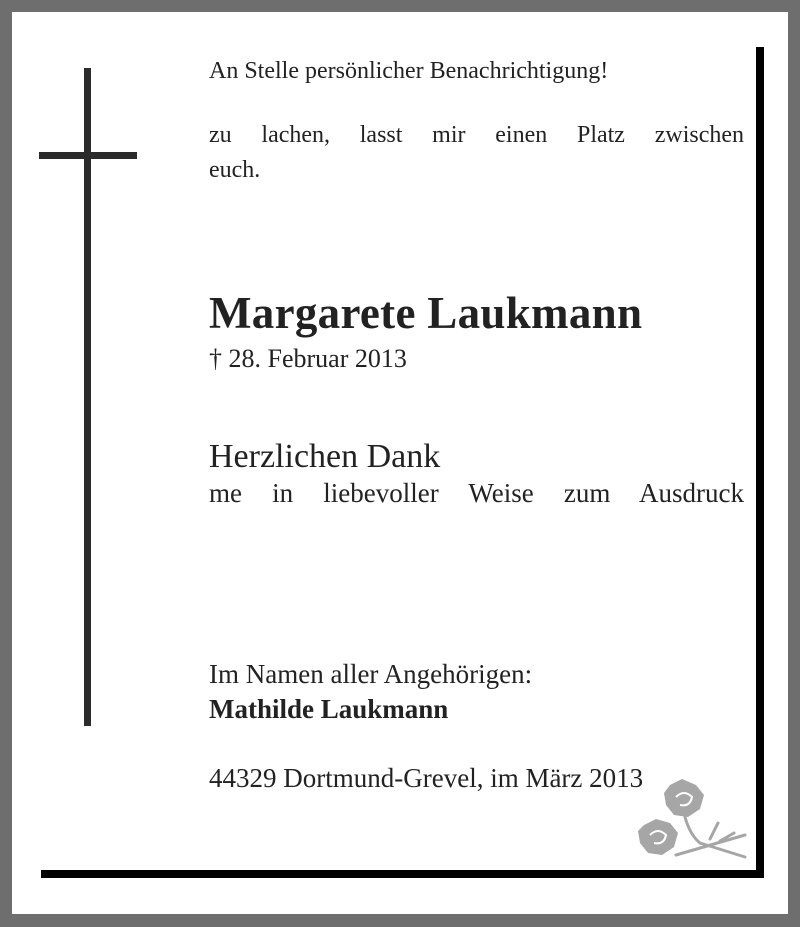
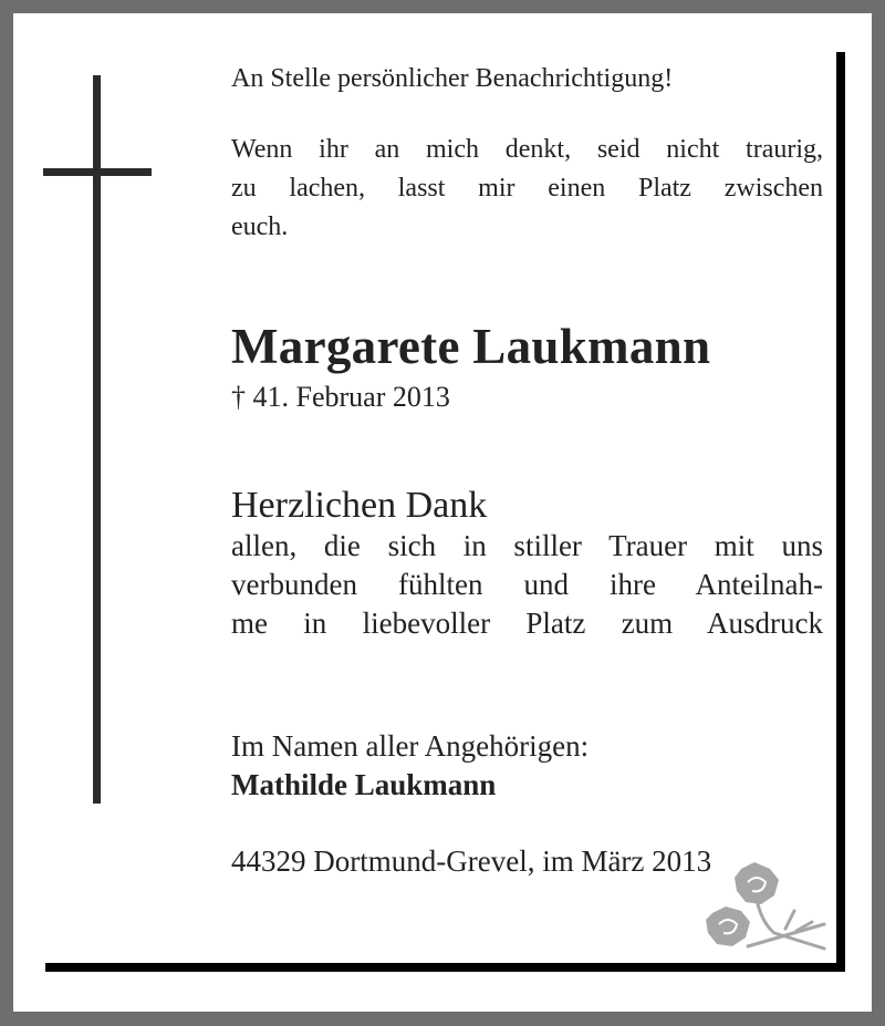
  An Stelle persönlicher Benachrichtigung!
+ Wenn ihr an mich denkt, seid nicht traurig,
  zu lachen, lasst mir einen Platz zwischen
  euch.
  Margarete Laukmann
- † 28. Februar 2013
+ † 41. Februar 2013
  Herzlichen Dank
+ allen, die sich in stiller Trauer mit uns
+ verbunden fühlten und ihre Anteilnah-
- me in liebevoller Weise zum Ausdruck
+ me in liebevoller Platz zum Ausdruck
  Im Namen aller Angehörigen:
  Mathilde Laukmann
  44329 Dortmund-Grevel, im März 2013
